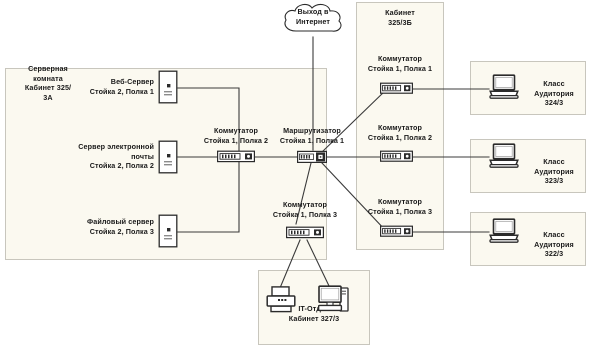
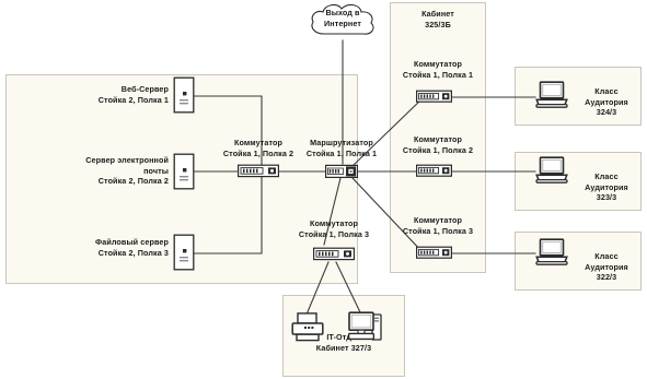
  Выход в
  Интернет
- Серверная
- комната
- Кабинет 325/
- 3А
  Кабинет
  325/3Б
  Класс
  Аудитория 324/3
  Класс
  Аудитория 323/3
  Класс
  Аудитория 322/3
  Кабинет 327/3
  Веб-Сервер
  Стойка 2, Полка 1
  Сервер электронной
  почты
  Стойка 2, Полка 2
  Файловый сервер
  Стойка 2, Полка 3
  Коммутатор
  Стойка 1, Полка 2
  Маршрутизатор
  Стойка 1, Полка 1
  Коммутатор
  Стойка 1, Полка 3
  Коммутатор
  Стойка 1, Полка 1
  Коммутатор
  Стойка 1, Полка 2
  Коммутатор
  Стойка 1, Полка 3
